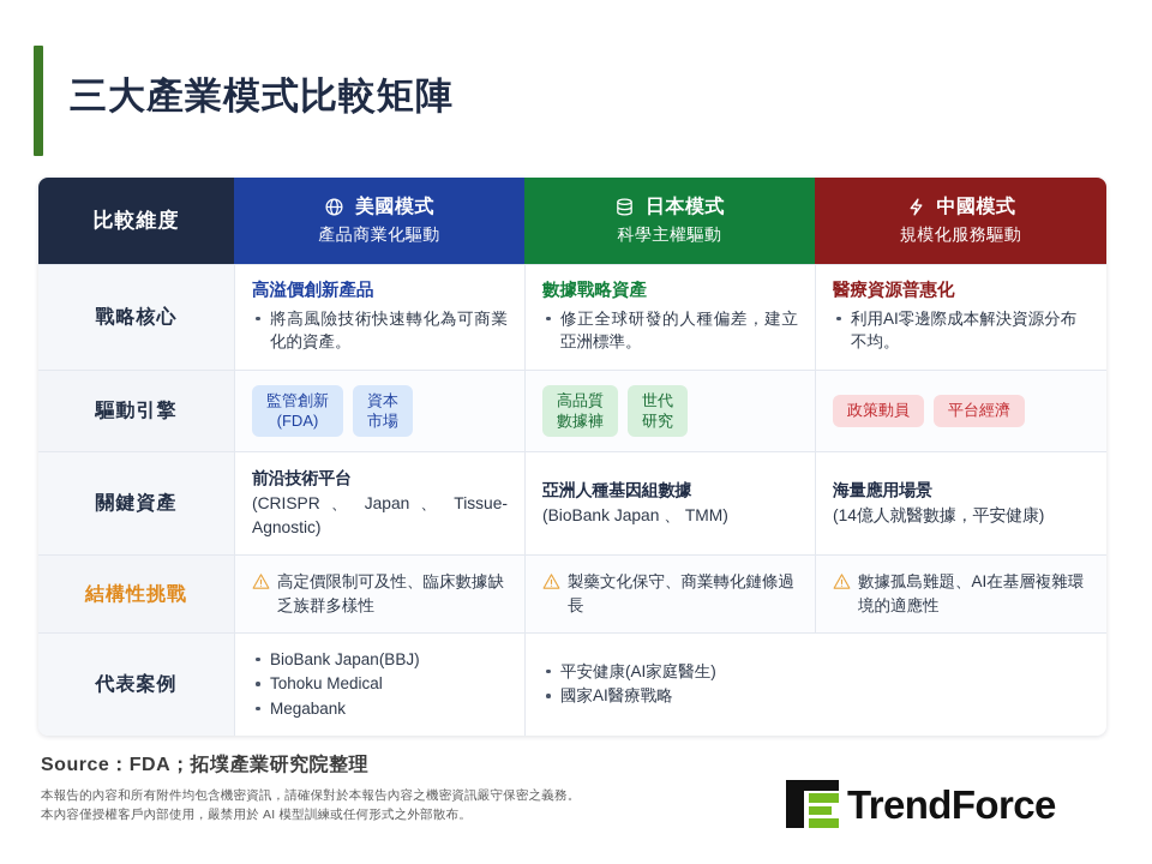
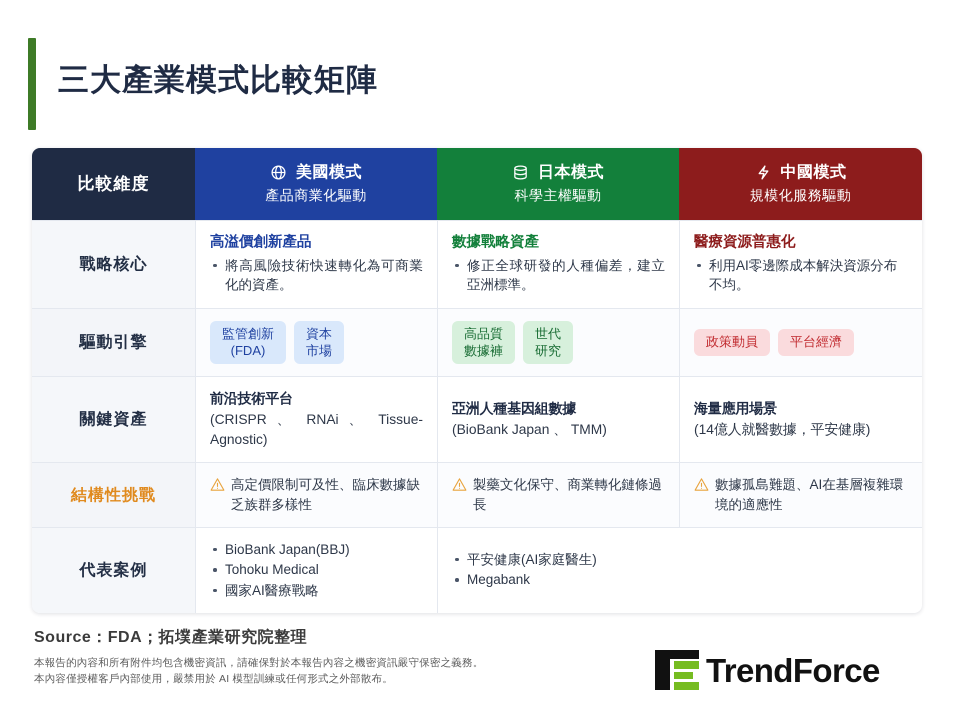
  三大產業模式比較矩陣
  比較維度
  美國模式
  產品商業化驅動
  日本模式
  科學主權驅動
  中國模式
  規模化服務驅動
  戰略核心
  高溢價創新產品
  將高風險技術快速轉化為可商業化的資產。
  數據戰略資產
  修正全球研發的人種偏差，建立亞洲標準。
  醫療資源普惠化
  利用AI零邊際成本解決資源分布不均。
  驅動引擎
  監管創新
  (FDA)
  資本
  市場
  高品質
  數據褲
  世代
  研究
  政策動員
  平台經濟
  關鍵資產
  前沿技術平台
- (CRISPR 、 Japan 、 Tissue-Agnostic)
+ (CRISPR 、 RNAi 、 Tissue-Agnostic)
  亞洲人種基因組數據
  (BioBank Japan 、 TMM)
  海量應用場景
  (14億人就醫數據，平安健康)
  結構性挑戰
  高定價限制可及性、臨床數據缺乏族群多樣性
  製藥文化保守、商業轉化鏈條過長
  數據孤島難題、AI在基層複雜環境的適應性
  代表案例
  BioBank Japan(BBJ)
  Tohoku Medical
- Megabank
+ 國家AI醫療戰略
  平安健康(AI家庭醫生)
- 國家AI醫療戰略
+ Megabank
  Source：FDA；拓墣產業研究院整理
  本報告的內容和所有附件均包含機密資訊，請確保對於本報告內容之機密資訊嚴守保密之義務。
  本內容僅授權客戶內部使用，嚴禁用於 AI 模型訓練或任何形式之外部散布。
  TrendForce
